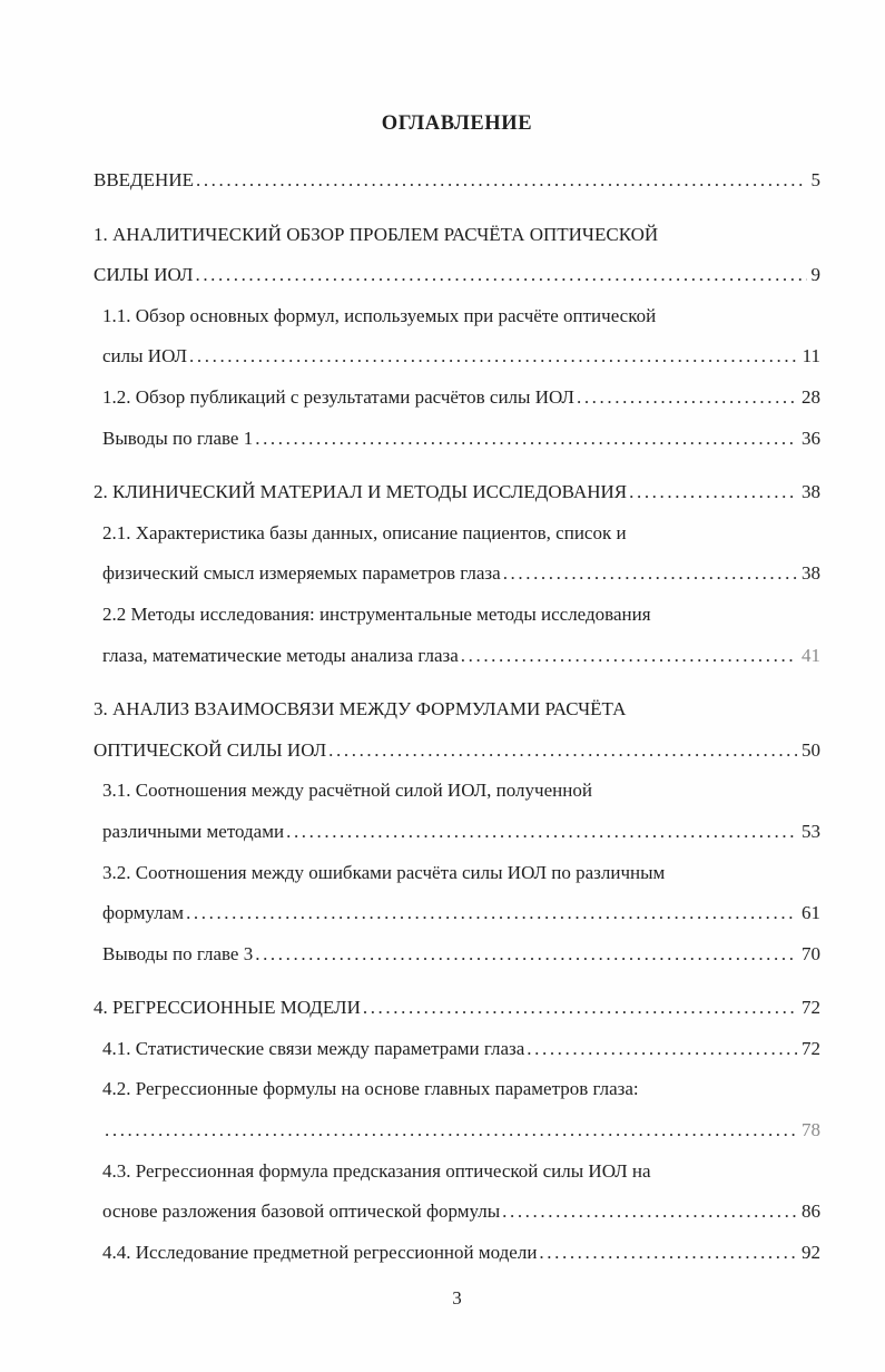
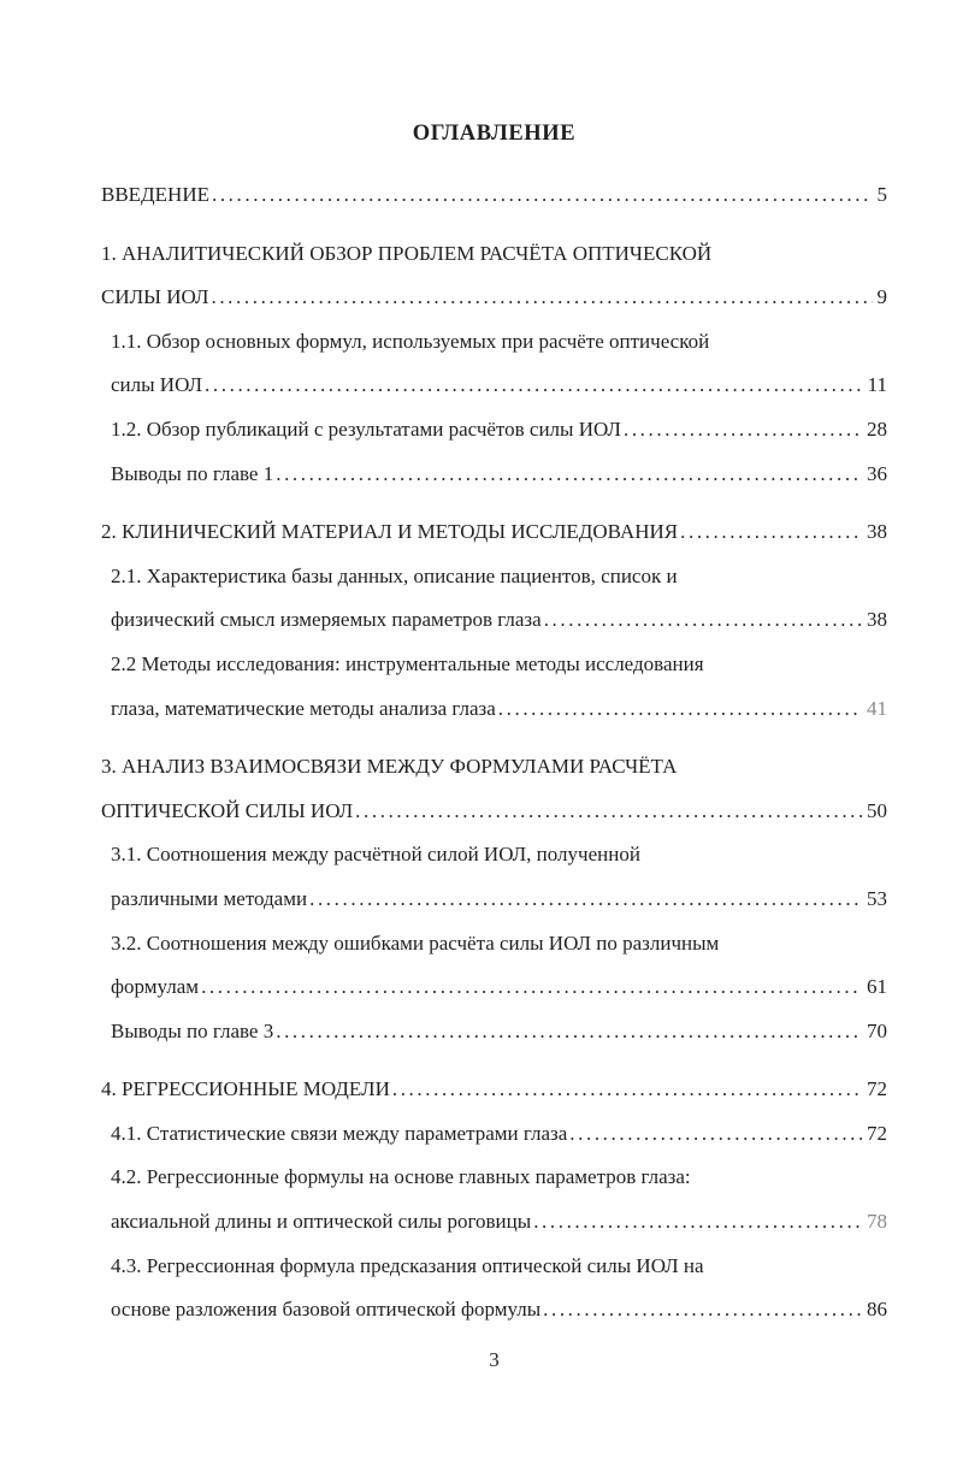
  ОГЛАВЛЕНИЕ
  ВВЕДЕНИЕ
  5
  1. АНАЛИТИЧЕСКИЙ ОБЗОР ПРОБЛЕМ РАСЧЁТА ОПТИЧЕСКОЙ
  СИЛЫ ИОЛ
  9
  1.1. Обзор основных формул, используемых при расчёте оптической
  силы ИОЛ
  11
  1.2. Обзор публикаций с результатами расчётов силы ИОЛ
  28
  Выводы по главе 1
  36
  2. КЛИНИЧЕСКИЙ МАТЕРИАЛ И МЕТОДЫ ИССЛЕДОВАНИЯ
  38
  2.1. Характеристика базы данных, описание пациентов, список и
  физический смысл измеряемых параметров глаза
  38
  2.2 Методы исследования: инструментальные методы исследования
  глаза, математические методы анализа глаза
  41
  3. АНАЛИЗ ВЗАИМОСВЯЗИ МЕЖДУ ФОРМУЛАМИ РАСЧЁТА
  ОПТИЧЕСКОЙ СИЛЫ ИОЛ
  50
  3.1. Соотношения между расчётной силой ИОЛ, полученной
  различными методами
  53
  3.2. Соотношения между ошибками расчёта силы ИОЛ по различным
  формулам
  61
  Выводы по главе 3
  70
  4. РЕГРЕССИОННЫЕ МОДЕЛИ
  72
  4.1. Статистические связи между параметрами глаза
  72
  4.2. Регрессионные формулы на основе главных параметров глаза:
+ аксиальной длины и оптической силы роговицы
  78
  4.3. Регрессионная формула предсказания оптической силы ИОЛ на
  основе разложения базовой оптической формулы
  86
- 4.4. Исследование предметной регрессионной модели
- 92
  3
